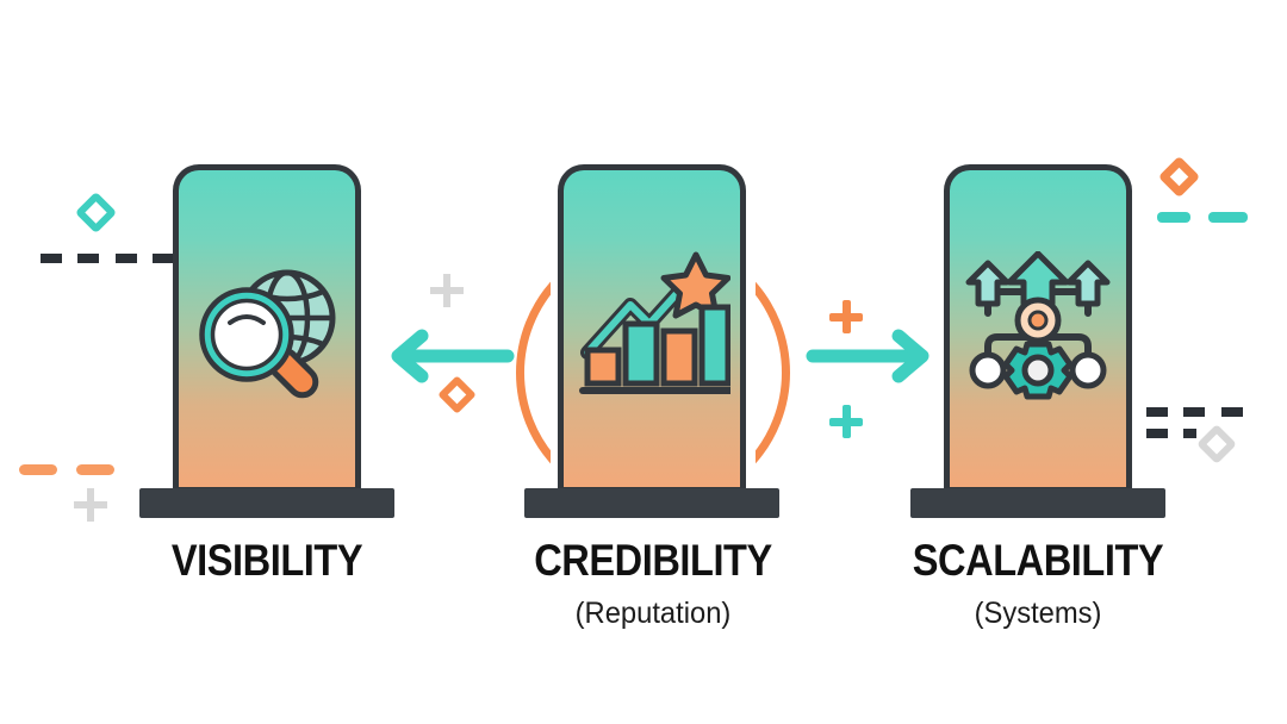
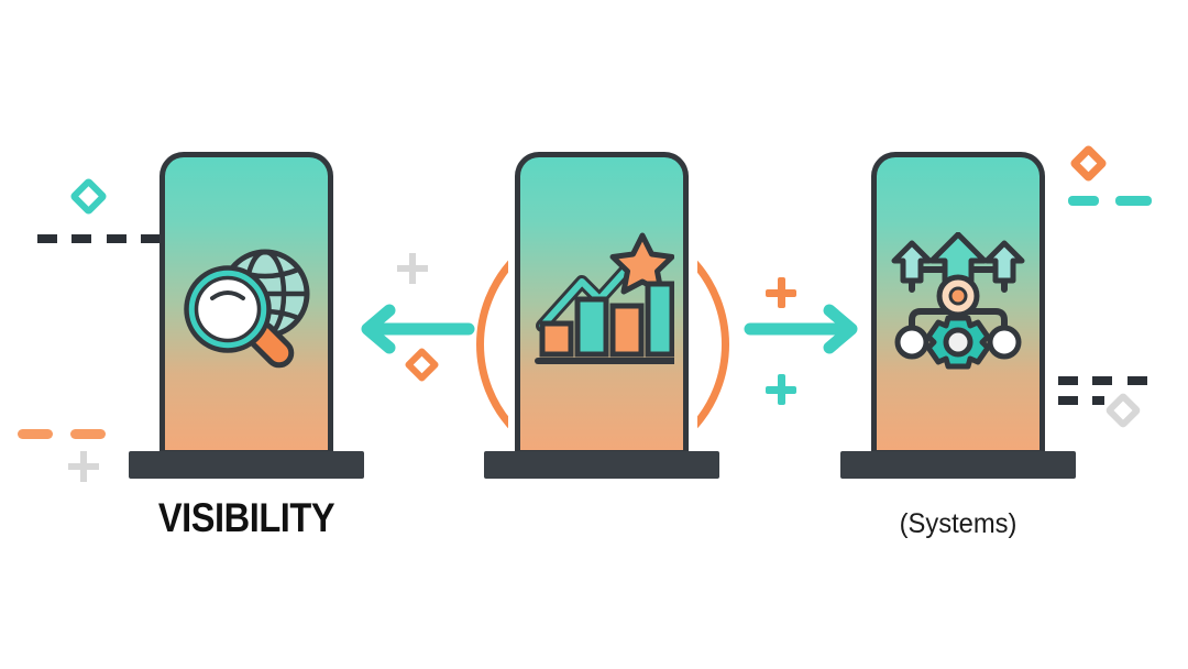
  VISIBILITY
- CREDIBILITY
- (Reputation)
- SCALABILITY
  (Systems)
